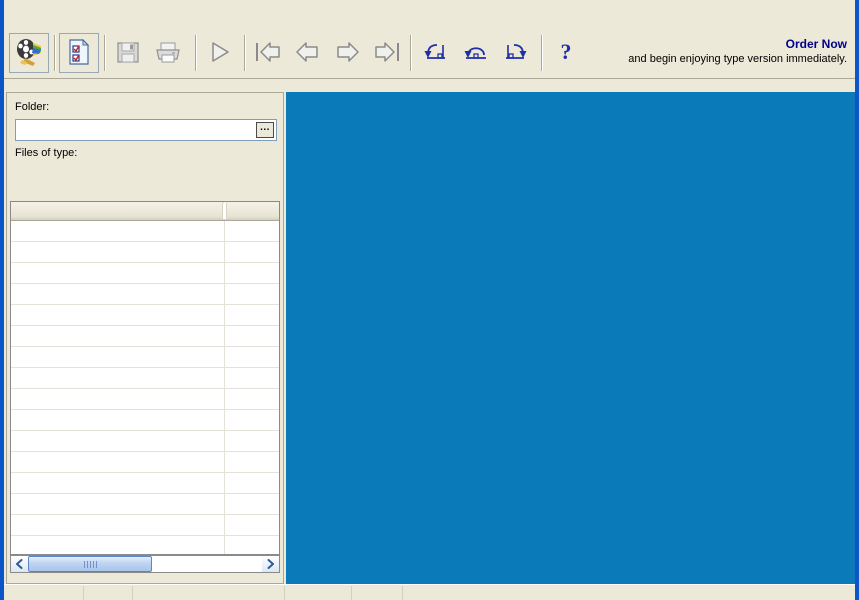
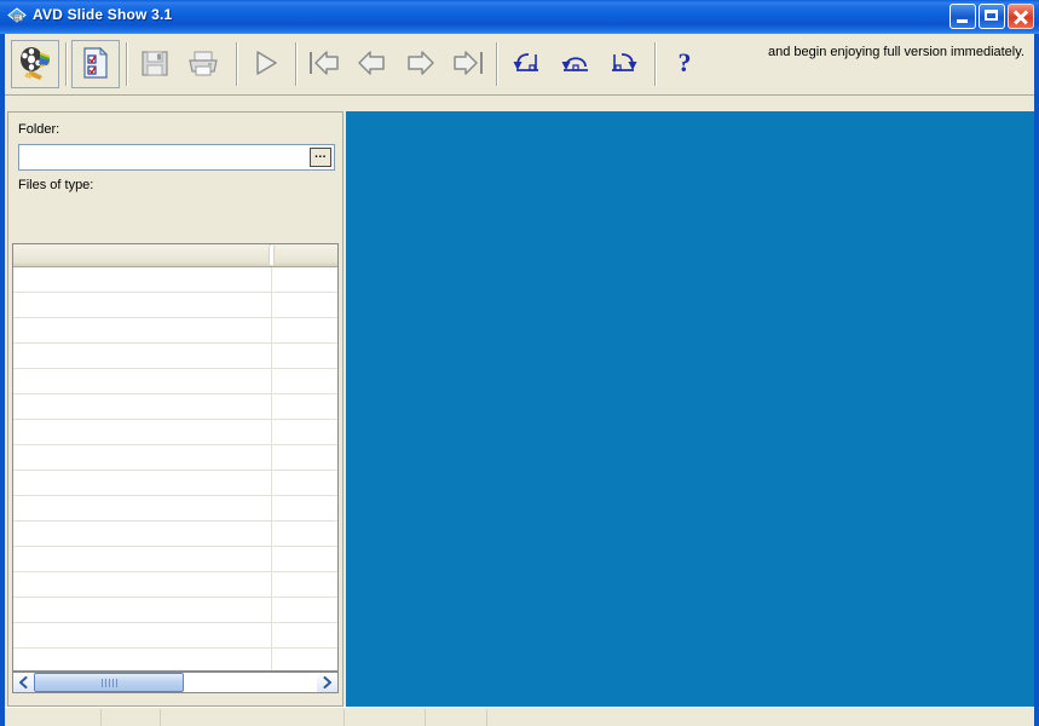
+ AVD Slide Show 3.1
  ?
- Order Now
- and begin enjoying type version immediately.
+ and begin enjoying full version immediately.
  Folder:
  ...
  Files of type:
